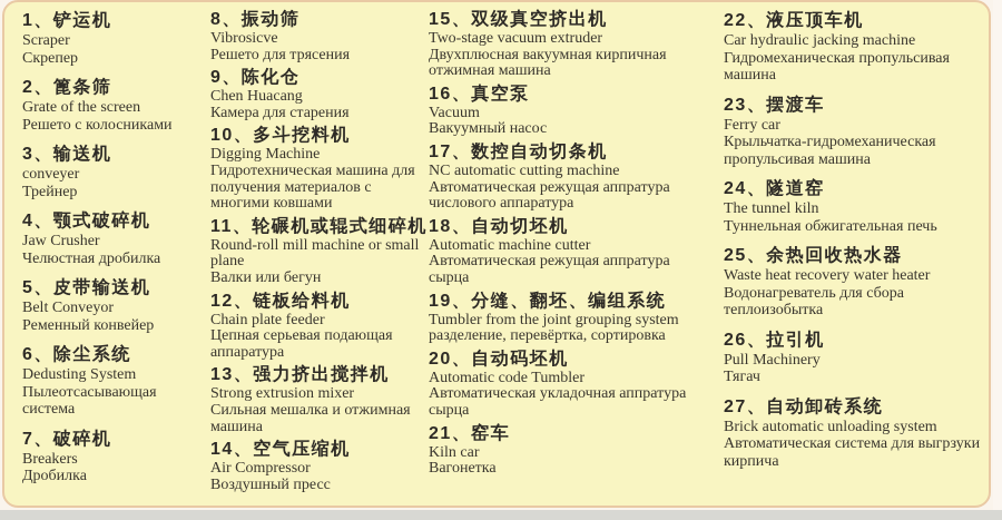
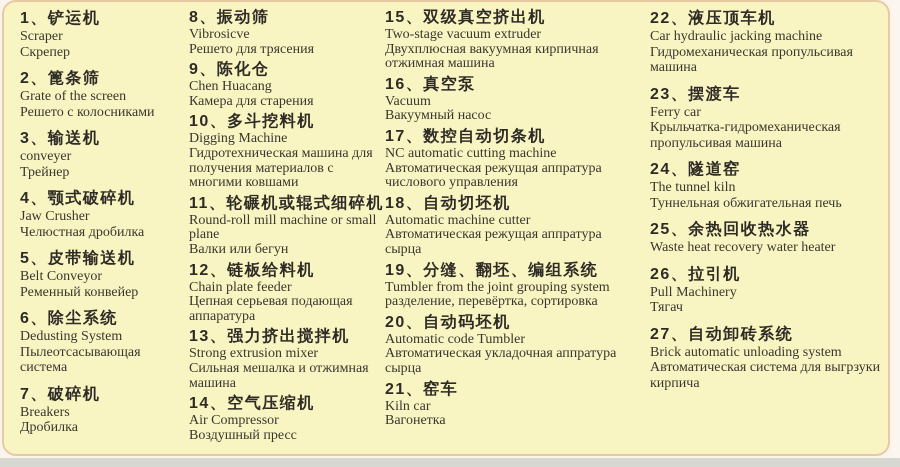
  1、铲运机
  Scraper
  Скрепер
  2、篦条筛
  Grate of the screen
  Решето с колосниками
  3、输送机
  conveyer
  Трейнер
  4、颚式破碎机
  Jaw Crusher
  Челюстная дробилка
  5、皮带输送机
  Belt Conveyor
  Ременный конвейер
  6、除尘系统
  Dedusting System
  Пылеотсасывающая система
  7、破碎机
  Breakers
  Дробилка
  8、振动筛
  Vibrosicve
  Решето для трясения
  9、陈化仓
  Chen Huacang
  Камера для старения
  10、多斗挖料机
  Digging Machine
  Гидротехническая машина для получения материалов с многими ковшами
  11、轮碾机或辊式细碎机
  Round-roll mill machine or small plane
  Валки или бегун
  12、链板给料机
  Chain plate feeder
  Цепная серьевая подающая аппаратура
  13、强力挤出搅拌机
  Strong extrusion mixer
  Сильная мешалка и отжимная машина
  14、空气压缩机
  Air Compressor
  Воздушный пресс
  15、双级真空挤出机
  Two-stage vacuum extruder
  Двухплюсная вакуумная кирпичная отжимная машина
  16、真空泵
  Vacuum
  Вакуумный насос
  17、数控自动切条机
  NC automatic cutting machine
- Автоматическая режущая аппратура числового аппаратура
+ Автоматическая режущая аппратура числового управления
  18、自动切坯机
  Automatic machine cutter
  Автоматическая режущая аппратура сырца
  19、分缝、翻坯、编组系统
  Tumbler from the joint grouping system
  разделение, перевёртка, сортировка
  20、自动码坯机
  Automatic code Tumbler
  Автоматическая укладочная аппратура сырца
  21、窑车
  Kiln car
  Вагонетка
  22、液压顶车机
  Car hydraulic jacking machine
  Гидромеханическая пропульсивая машина
  23、摆渡车
  Ferry car
  Крыльчатка-гидромеханическая пропульсивая машина
  24、隧道窑
  The tunnel kiln
  Туннельная обжигательная печь
  25、余热回收热水器
  Waste heat recovery water heater
- Водонагреватель для сбора теплоизобытка
  26、拉引机
  Pull Machinery
  Тягач
  27、自动卸砖系统
  Brick automatic unloading system
  Автоматическая система для выгрзуки кирпича
